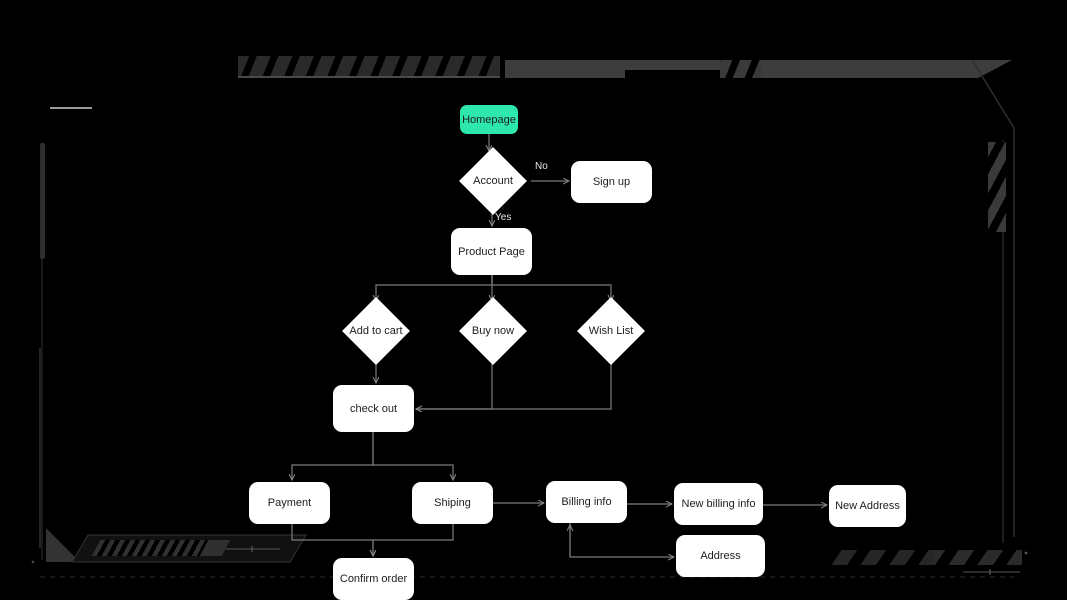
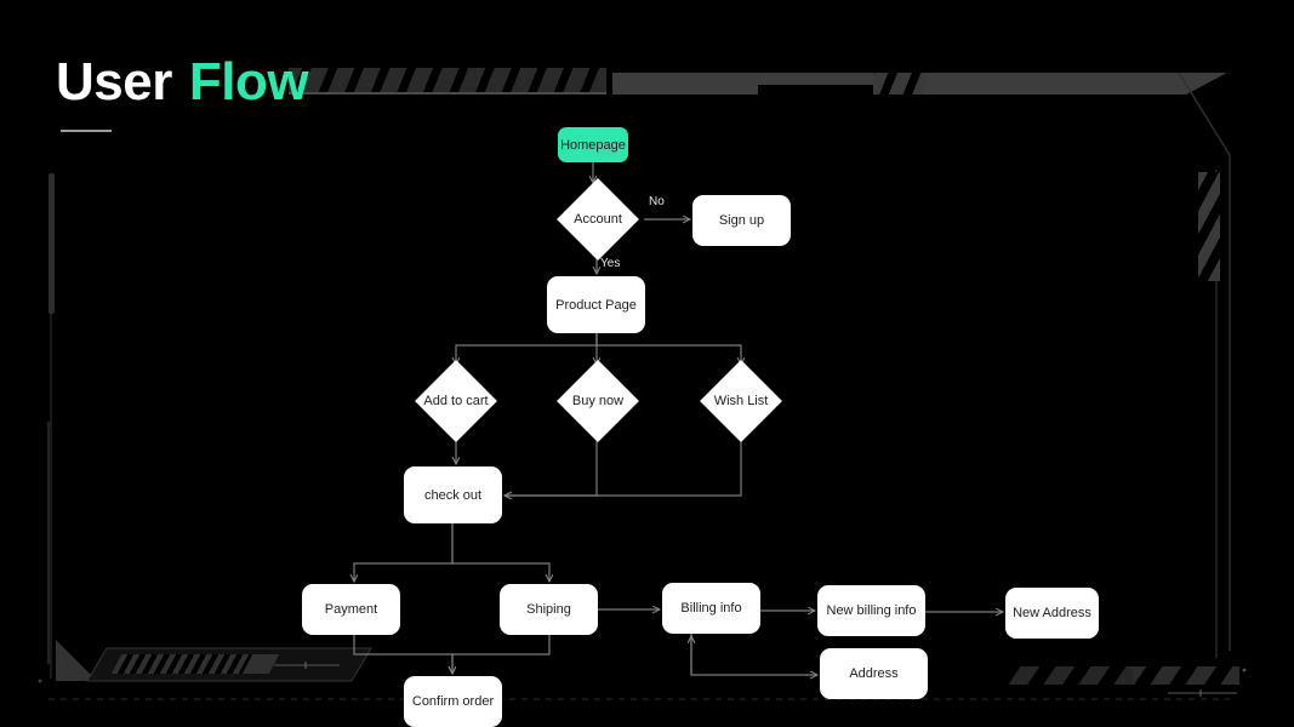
+ User Flow
  No
  Yes
  Homepage
  Account
  Sign up
  Product Page
  Add to cart
  Buy now
  Wish List
  check out
  Payment
  Shiping
  Confirm order
  Billing info
  New billing info
  New Address
  Address
